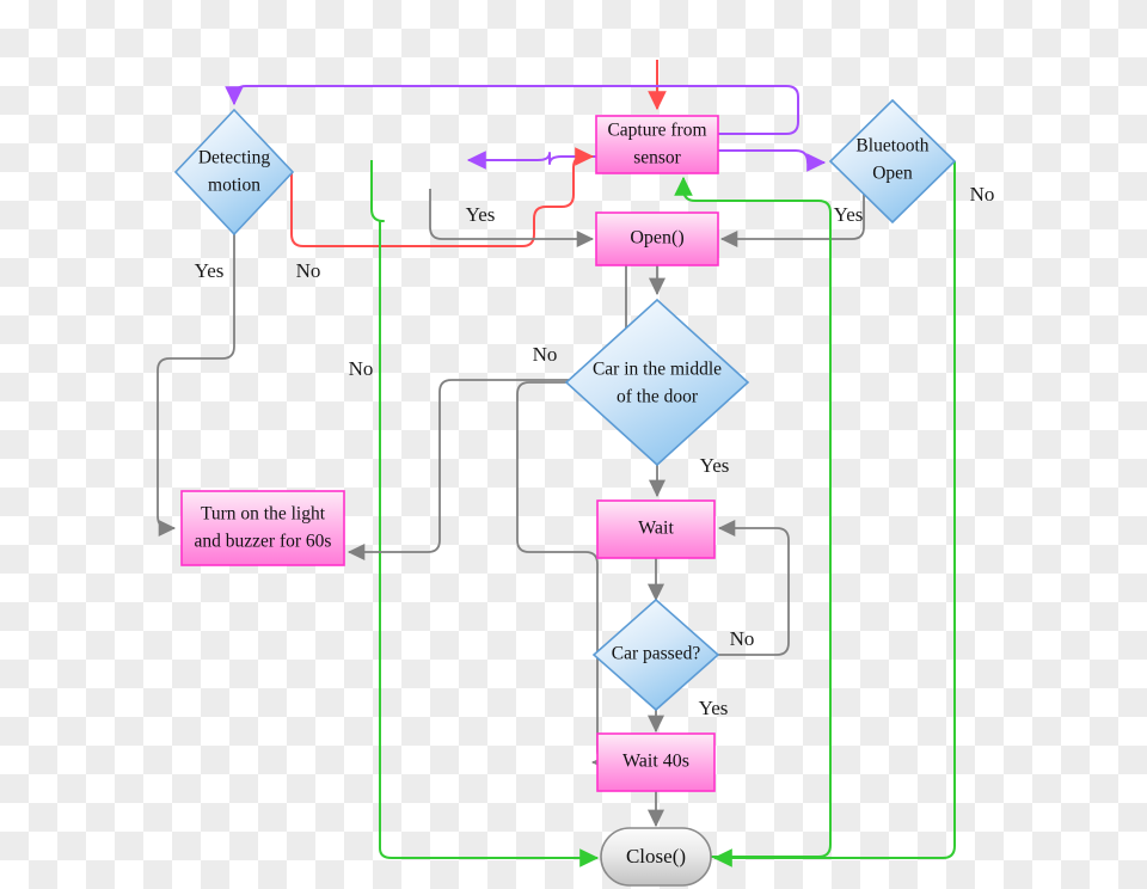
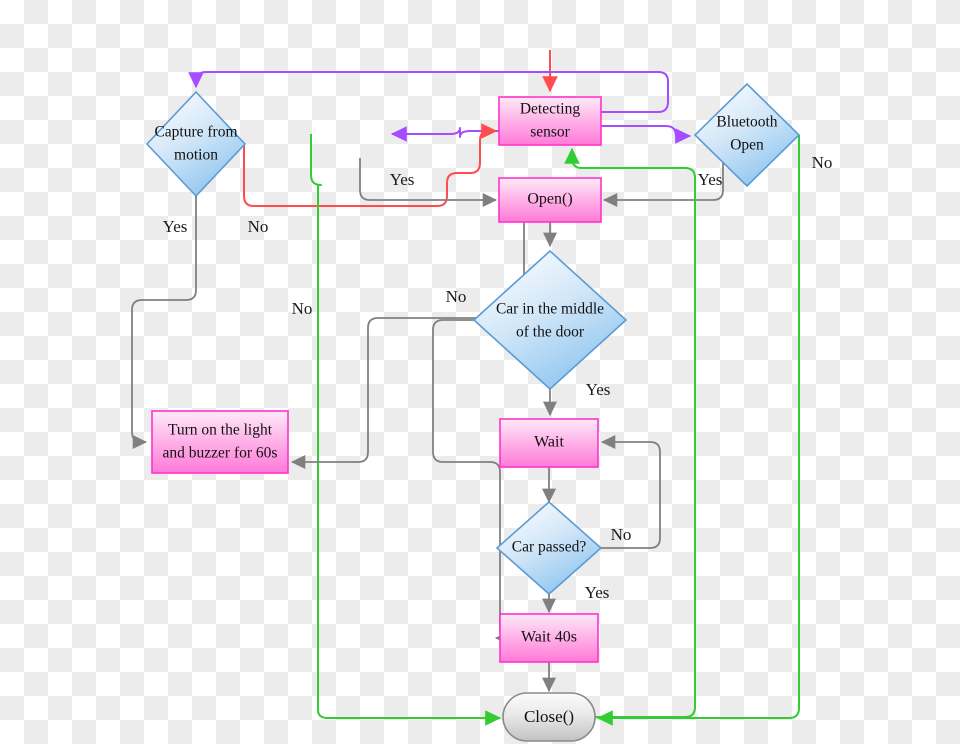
- Capture from
+ Detecting
  sensor
- Detecting
+ Capture from
  motion
  Bluetooth
  Open
  Open()
  Car in the middle
  of the door
  Turn on the light
  and buzzer for 60s
  Wait
  Car passed?
  Wait 40s
  Close()
  Yes
  No
  Yes
  No
  Yes
  No
  No
  Yes
  No
  Yes
